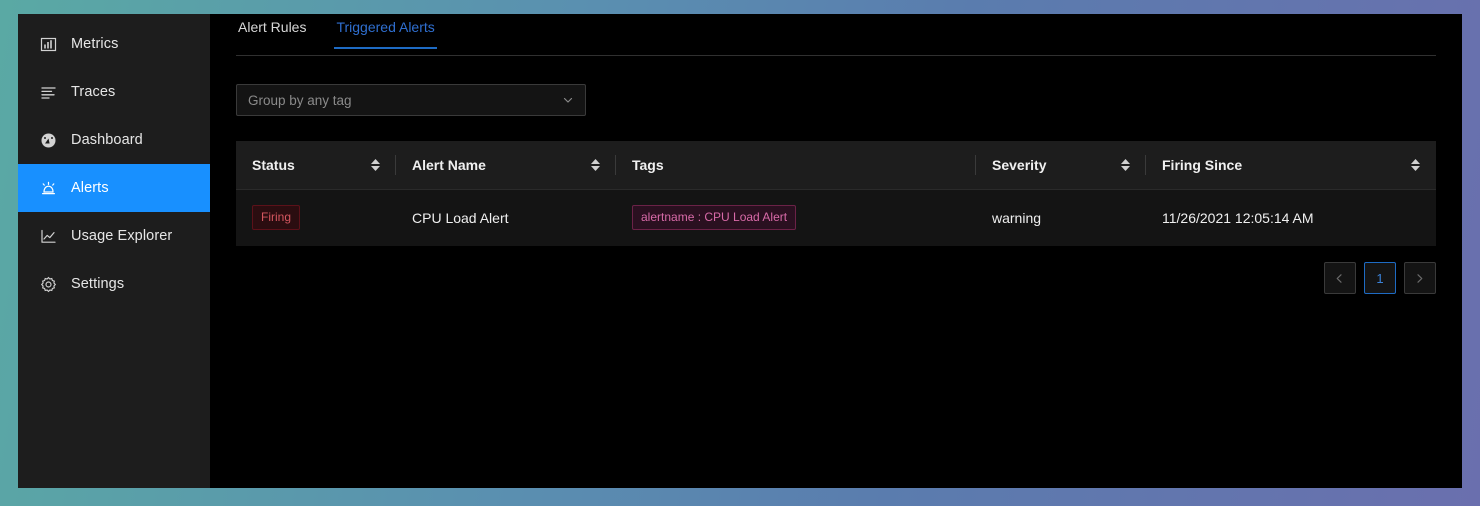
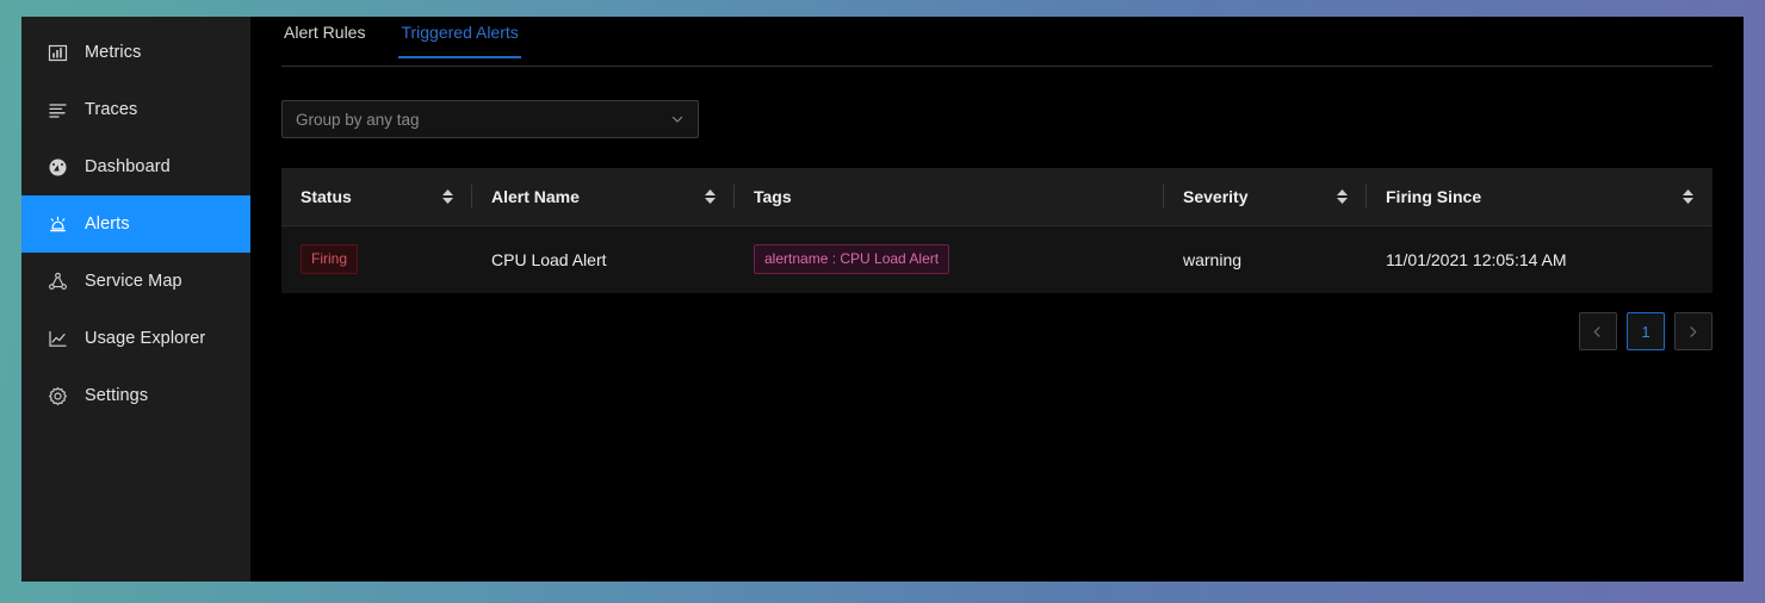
  Metrics
  Traces
  Dashboard
  Alerts
+ Service Map
  Usage Explorer
  Settings
  Alert Rules
  Triggered Alerts
  Group by any tag
  Status	Alert Name	Tags	Severity	Firing Since
- Firing	CPU Load Alert	alertname : CPU Load Alert	warning	11/26/2021 12:05:14 AM
+ Firing	CPU Load Alert	alertname : CPU Load Alert	warning	11/01/2021 12:05:14 AM
  1
